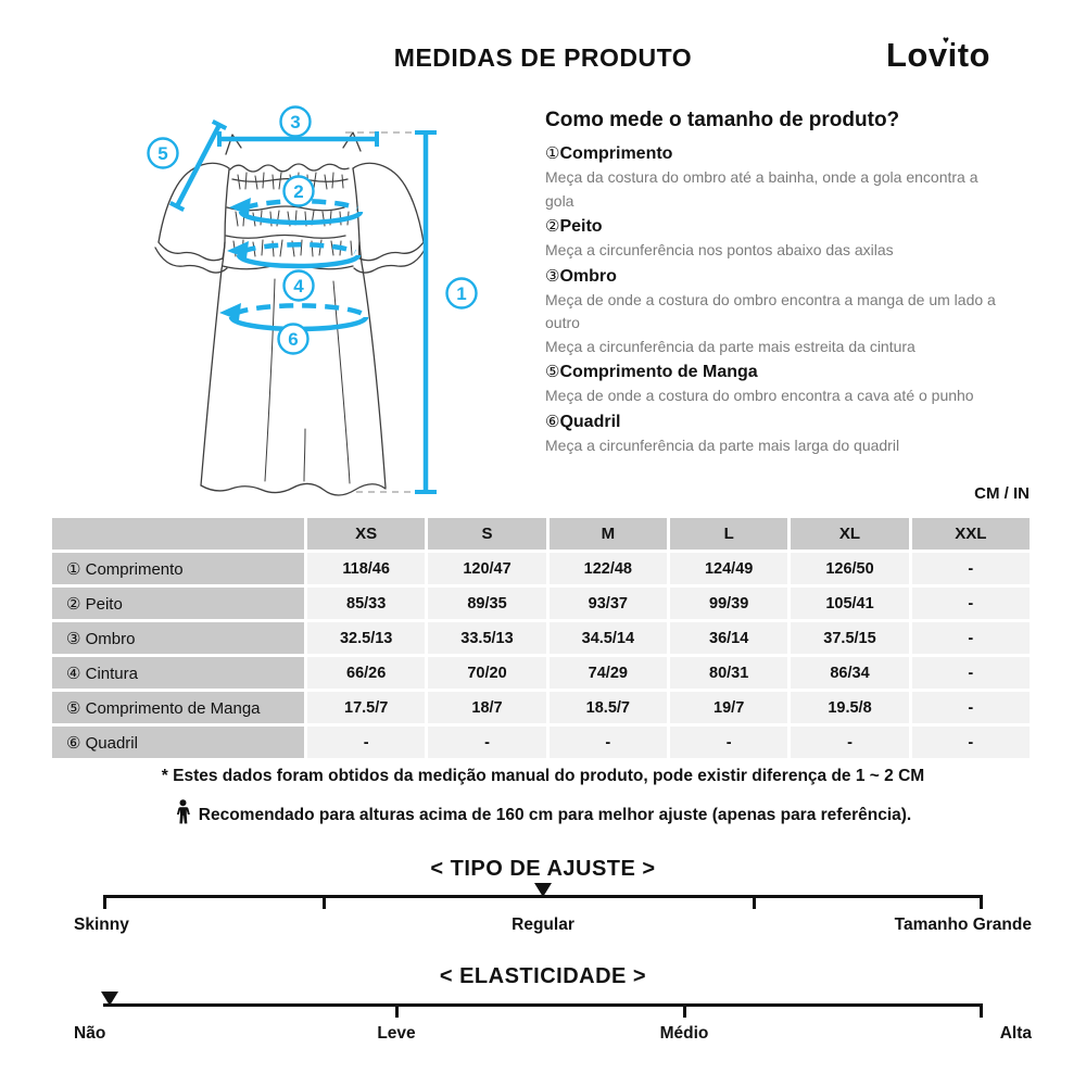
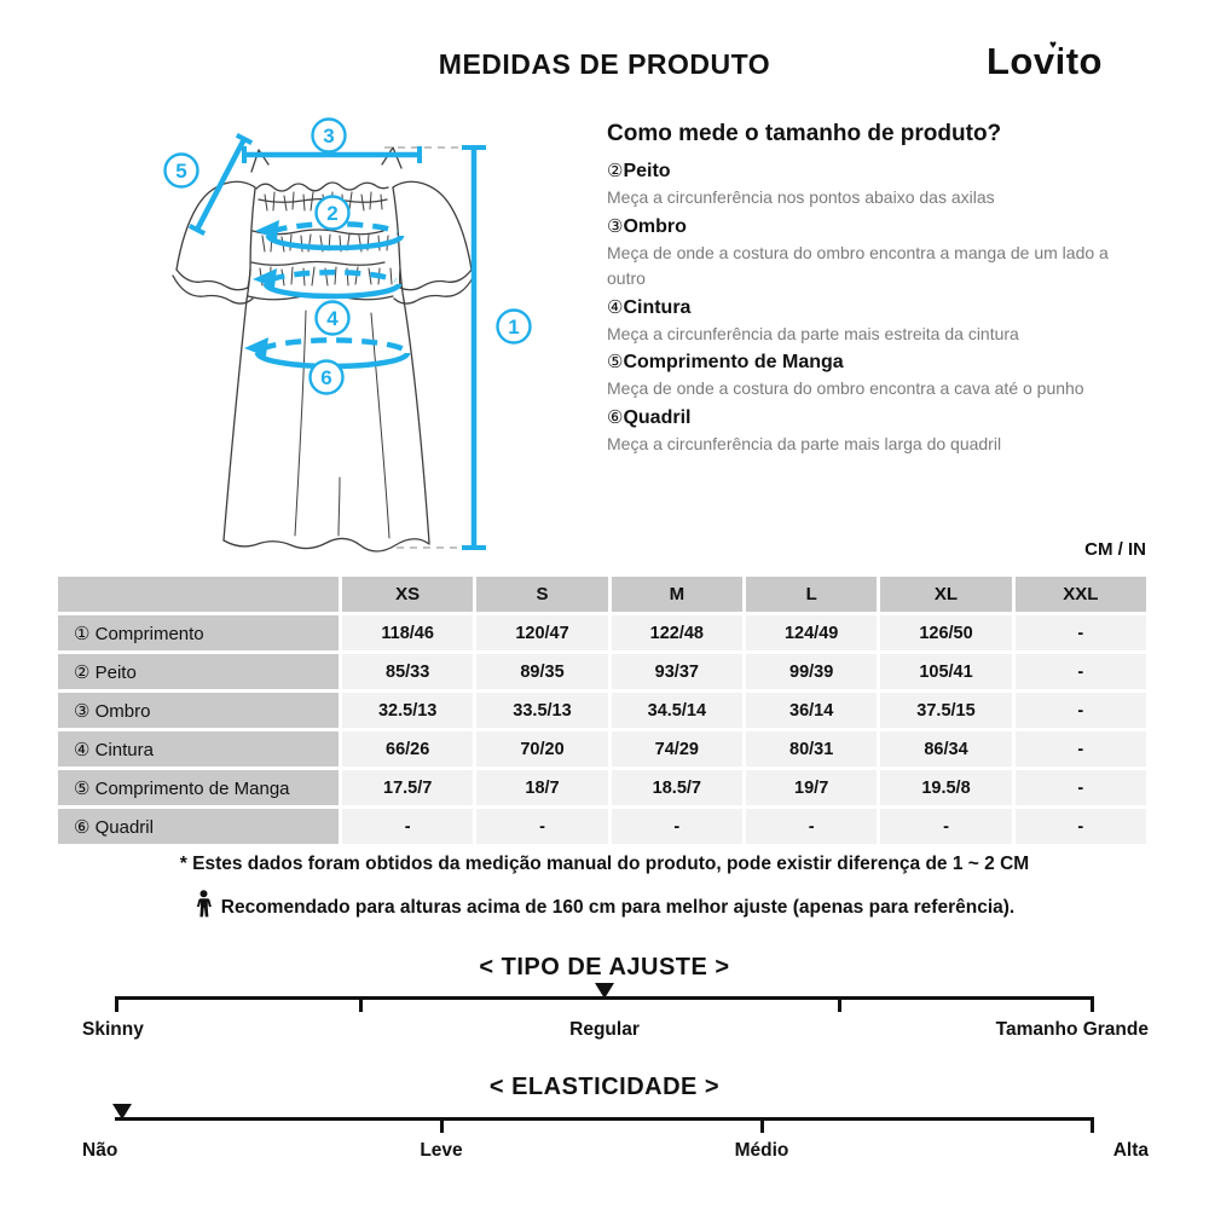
  MEDIDAS DE PRODUTO
  Lovito
  ♥
  3
  5
  2
  4
  6
  1
  Como mede o tamanho de produto?
- ①Comprimento
- Meça da costura do ombro até a bainha, onde a gola encontra a gola
  ②Peito
  Meça a circunferência nos pontos abaixo das axilas
  ③Ombro
  Meça de onde a costura do ombro encontra a manga de um lado a outro
+ ④Cintura
  Meça a circunferência da parte mais estreita da cintura
  ⑤Comprimento de Manga
  Meça de onde a costura do ombro encontra a cava até o punho
  ⑥Quadril
  Meça a circunferência da parte mais larga do quadril
  CM / IN
  XS
  S
  M
  L
  XL
  XXL
  ① Comprimento
  118/46
  120/47
  122/48
  124/49
  126/50
  -
  ② Peito
  85/33
  89/35
  93/37
  99/39
  105/41
  -
  ③ Ombro
  32.5/13
  33.5/13
  34.5/14
  36/14
  37.5/15
  -
  ④ Cintura
  66/26
  70/20
  74/29
  80/31
  86/34
  -
  ⑤ Comprimento de Manga
  17.5/7
  18/7
  18.5/7
  19/7
  19.5/8
  -
  ⑥ Quadril
  -
  -
  -
  -
  -
  -
  * Estes dados foram obtidos da medição manual do produto, pode existir diferença de 1 ~ 2 CM
  Recomendado para alturas acima de 160 cm para melhor ajuste (apenas para referência).
  < TIPO DE AJUSTE >
  Skinny
  Regular
  Tamanho Grande
  < ELASTICIDADE >
  Não
  Leve
  Médio
  Alta
